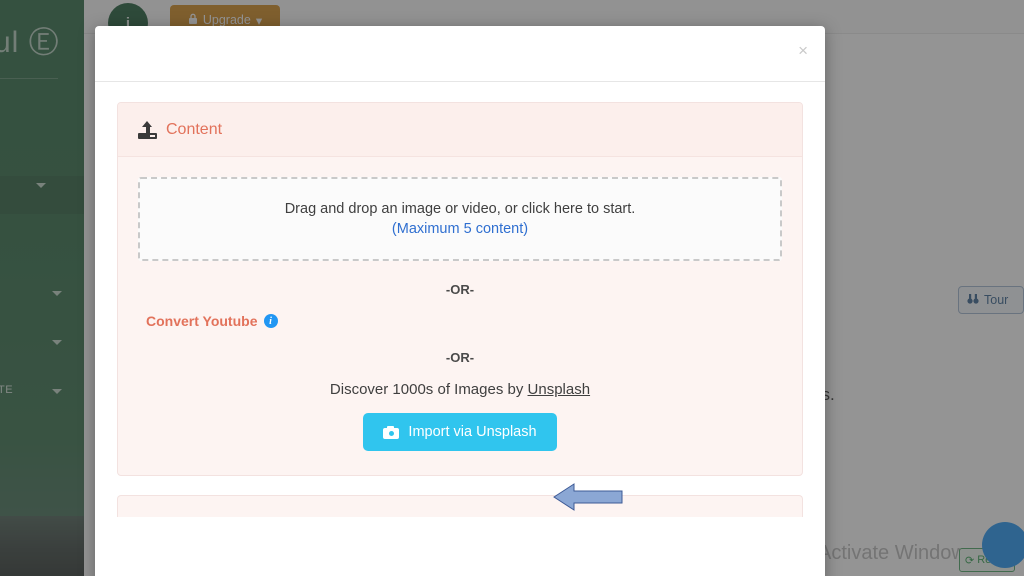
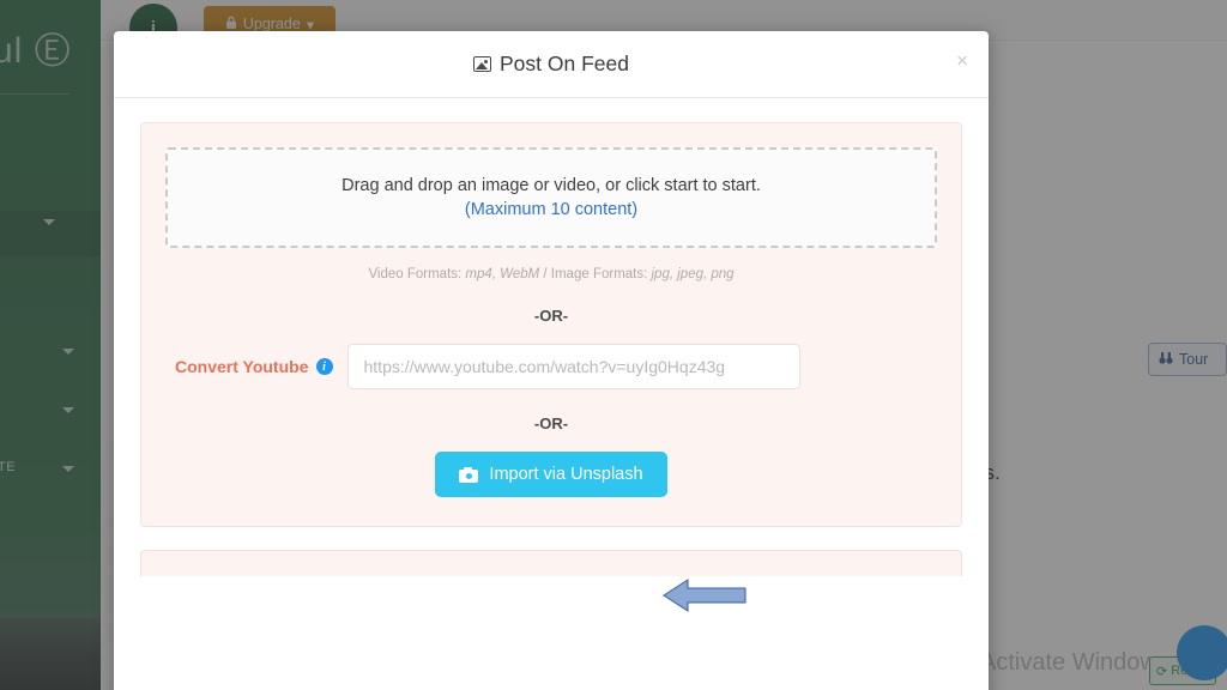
  i
  Upgrade
  ▾
  ul Ⓔ
  TE
  Tour
  ctivate Windo
  ⟳
+ Post On Feed
  ×
- Content
- Drag and drop an image or video, or click here to start.
+ Drag and drop an image or video, or click start to start.
- (Maximum 5 content)
+ (Maximum 10 content)
+ Video Formats: mp4, WebM / Image Formats: jpg, jpeg, png
  -OR-
  Convert Youtube
  i
+ https://www.youtube.com/watch?v=uyIg0Hqz43g
  -OR-
- Discover 1000s of Images by Unsplash
  Import via Unsplash
